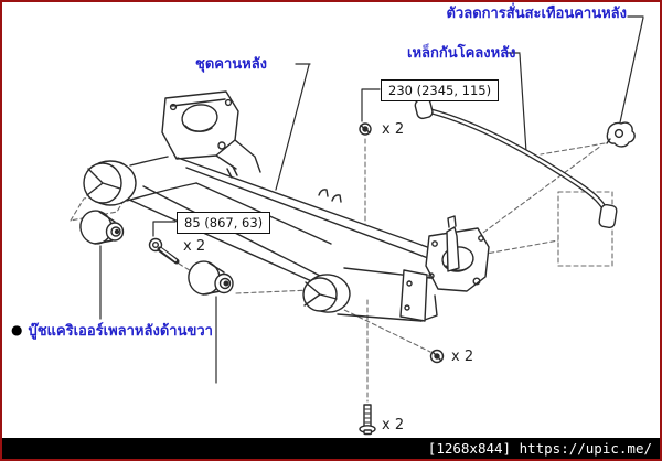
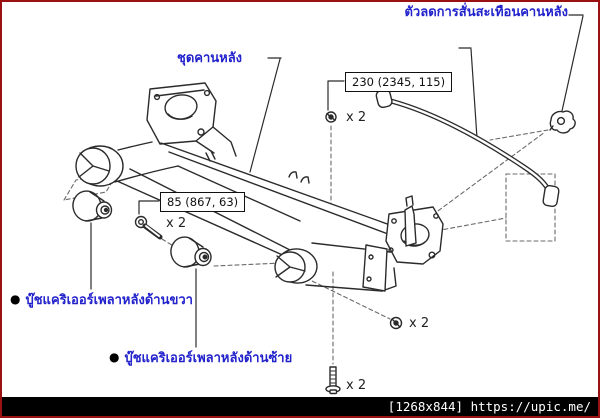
  ตัวลดการสั่นสะเทือนคานหลัง
- เหล็กกันโคลงหลัง
  ชุดคานหลัง
  ● บู๊ชแคริเออร์เพลาหลังด้านขวา
+ ● บู๊ชแคริเออร์เพลาหลังด้านซ้าย
  230 (2345, 115)
  85 (867, 63)
  x 2
  x 2
  x 2
  x 2
  [1268x844] https://upic.me/
